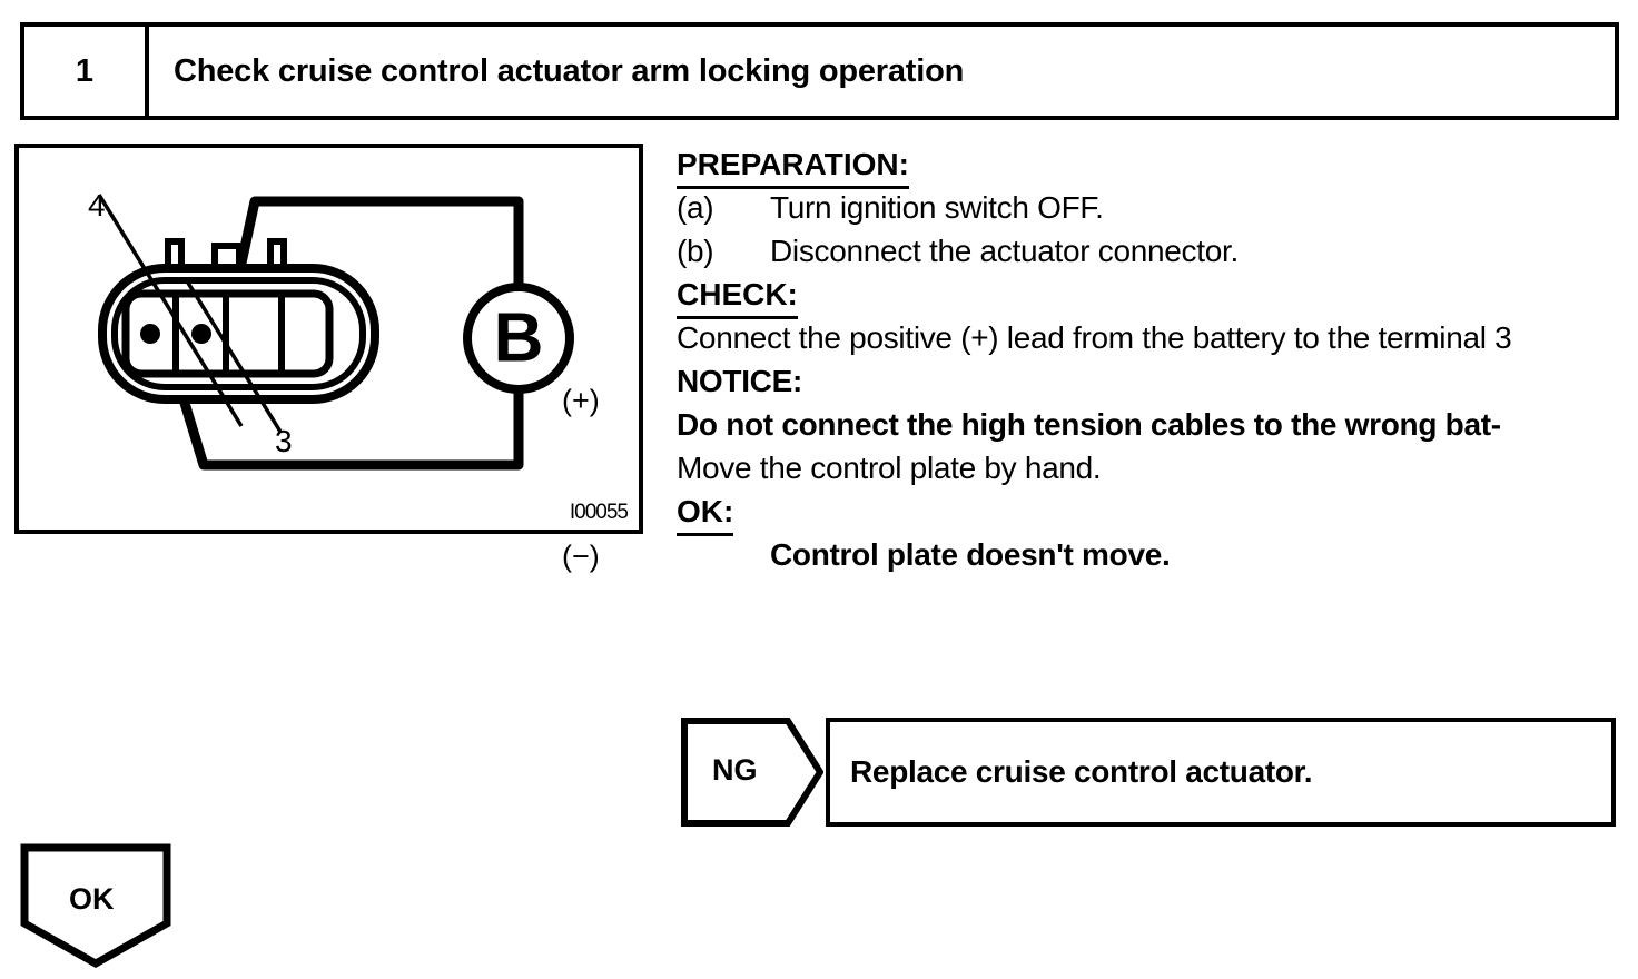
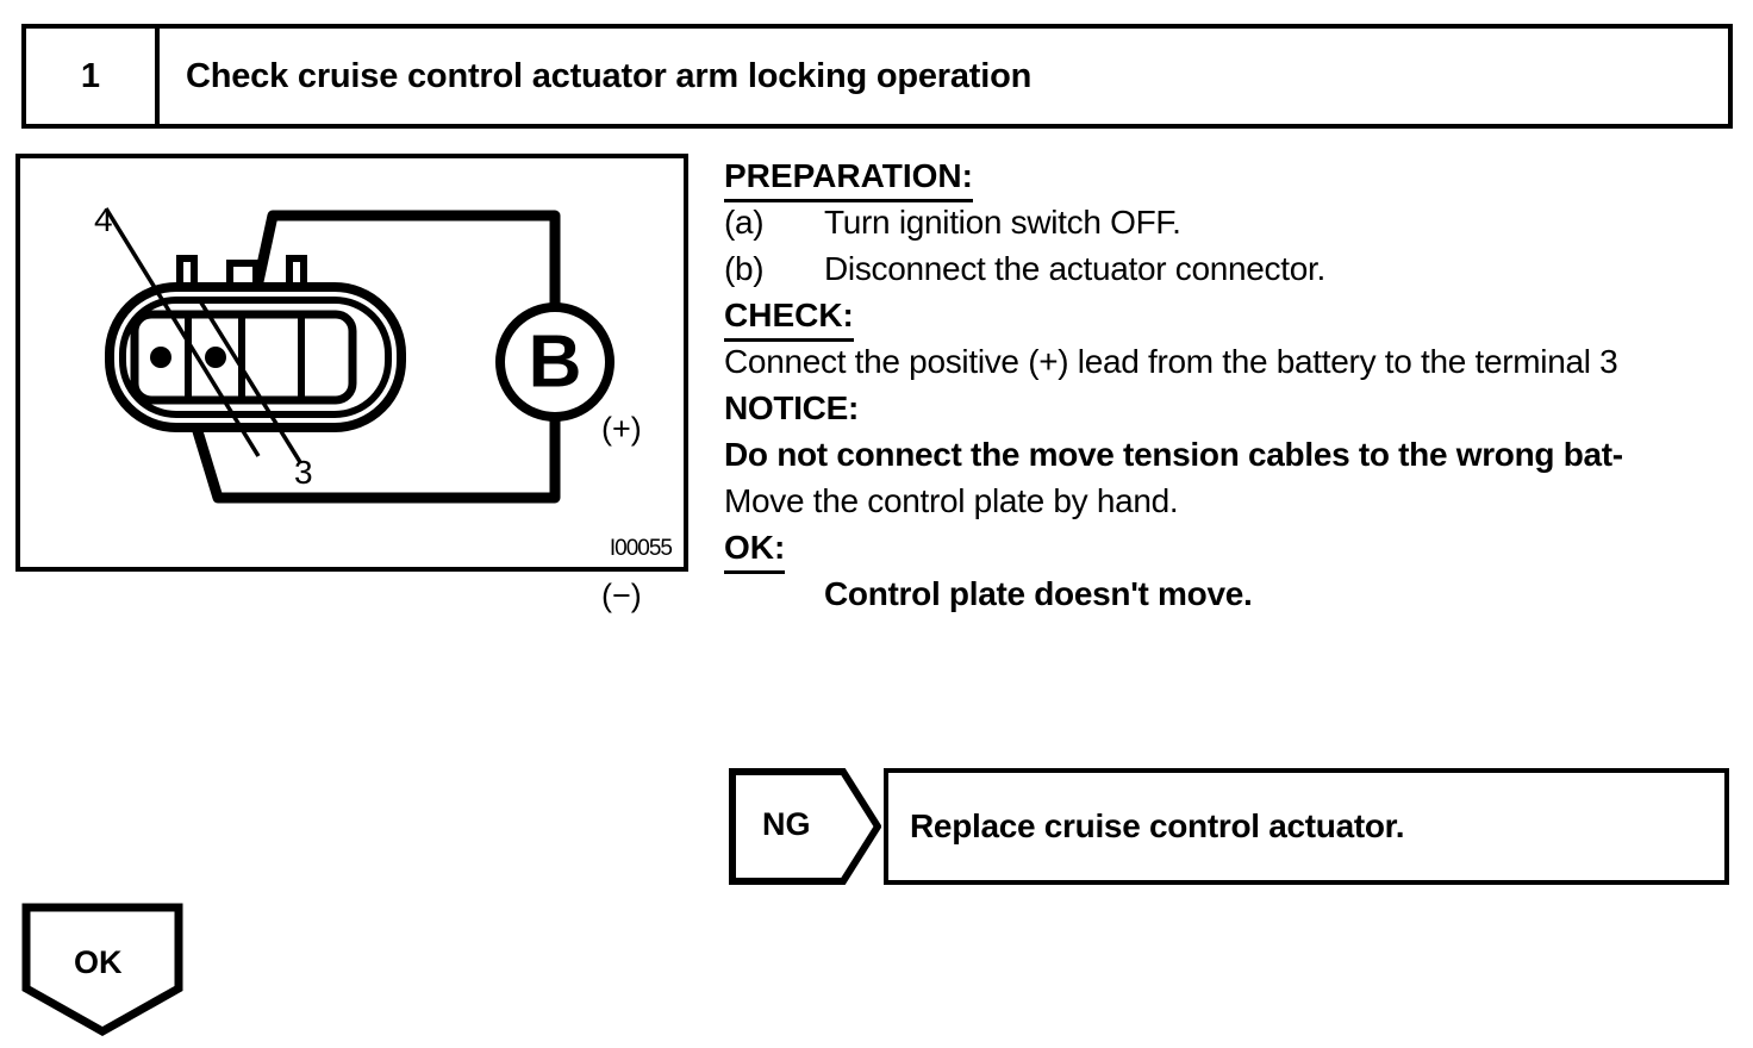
  1
  Check cruise control actuator arm locking operation
  B
  4
  3
  (+)
  (−)
  I00055
  PREPARATION:
  (a)
  Turn ignition switch OFF.
  (b)
  Disconnect the actuator connector.
  CHECK:
  Connect the positive (+) lead from the battery to the terminal 3
  NOTICE:
- Do not connect the high tension cables to the wrong bat-
+ Do not connect the move tension cables to the wrong bat-
  Move the control plate by hand.
  OK:
  Control plate doesn't move.
  NG
  Replace cruise control actuator.
  OK
